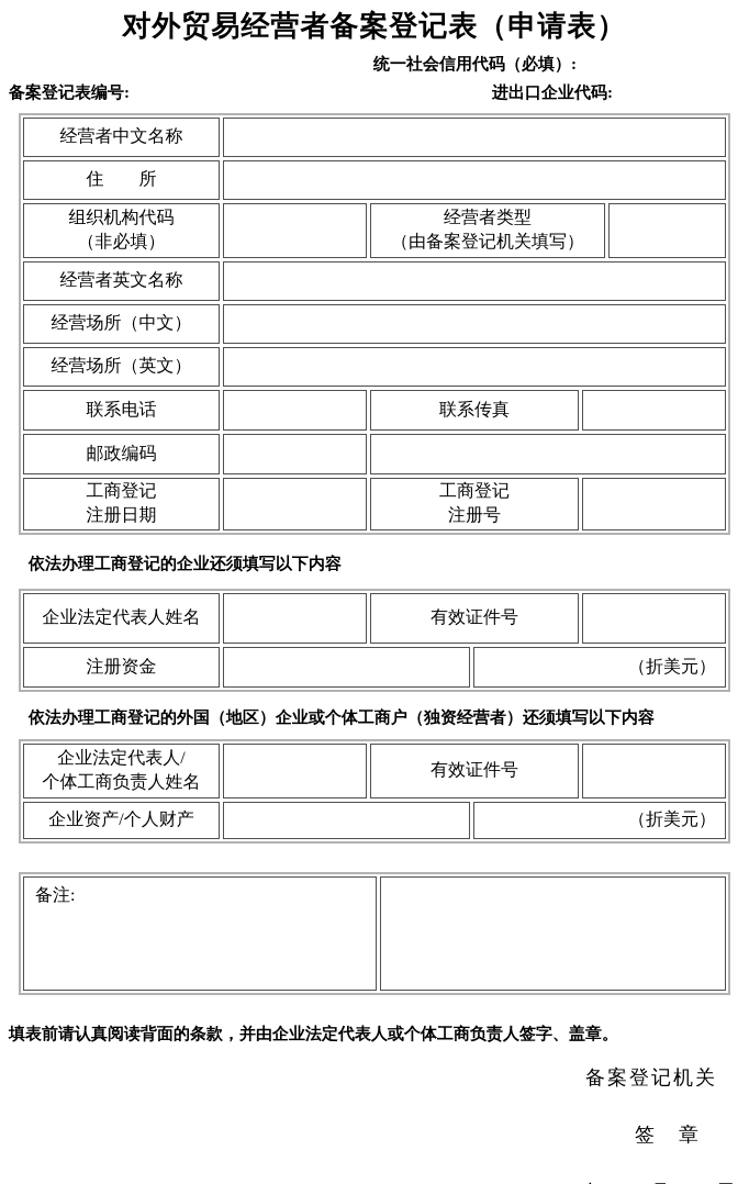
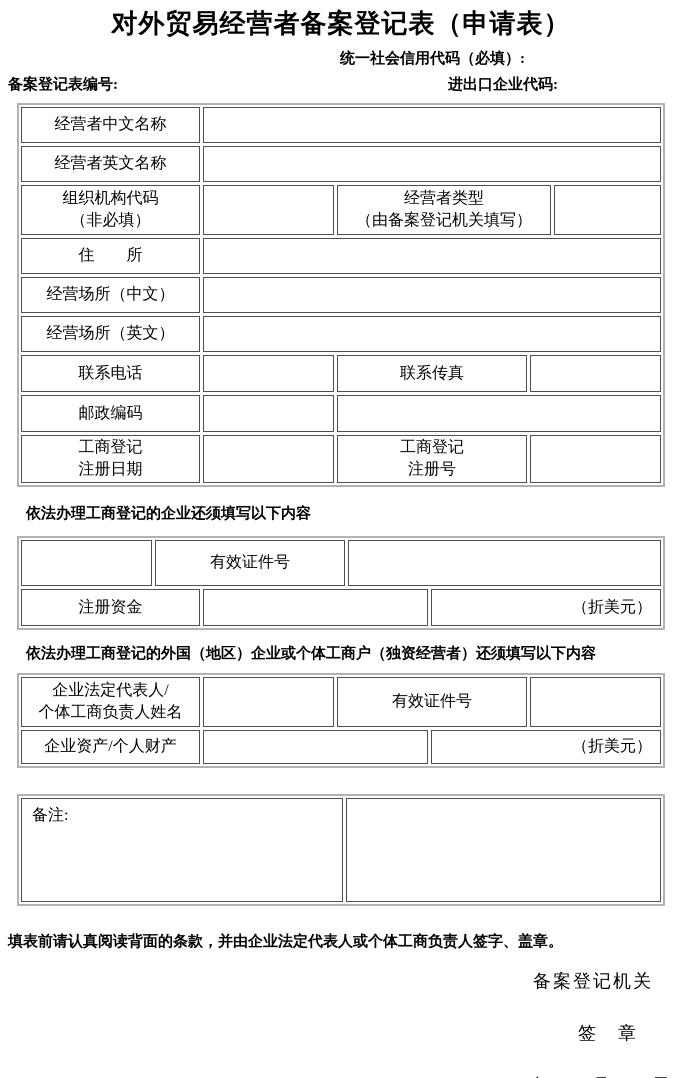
  对外贸易经营者备案登记表（申请表）
  统一社会信用代码（必填）:
  备案登记表编号:
  进出口企业代码:
  经营者中文名称
- 住 所
+ 经营者英文名称
  组织机构代码
  （非必填）
  经营者类型
  （由备案登记机关填写）
- 经营者英文名称
+ 住 所
  经营场所（中文）
  经营场所（英文）
  联系电话
  联系传真
  邮政编码
  工商登记
  注册日期
  工商登记
  注册号
  依法办理工商登记的企业还须填写以下内容
- 企业法定代表人姓名
  有效证件号
  注册资金
  （折美元）
  依法办理工商登记的外国（地区）企业或个体工商户（独资经营者）还须填写以下内容
  企业法定代表人/
  个体工商负责人姓名
  有效证件号
  企业资产/个人财产
  （折美元）
  备注:
  填表前请认真阅读背面的条款，并由企业法定代表人或个体工商负责人签字、盖章。
  备案登记机关
  签 章
